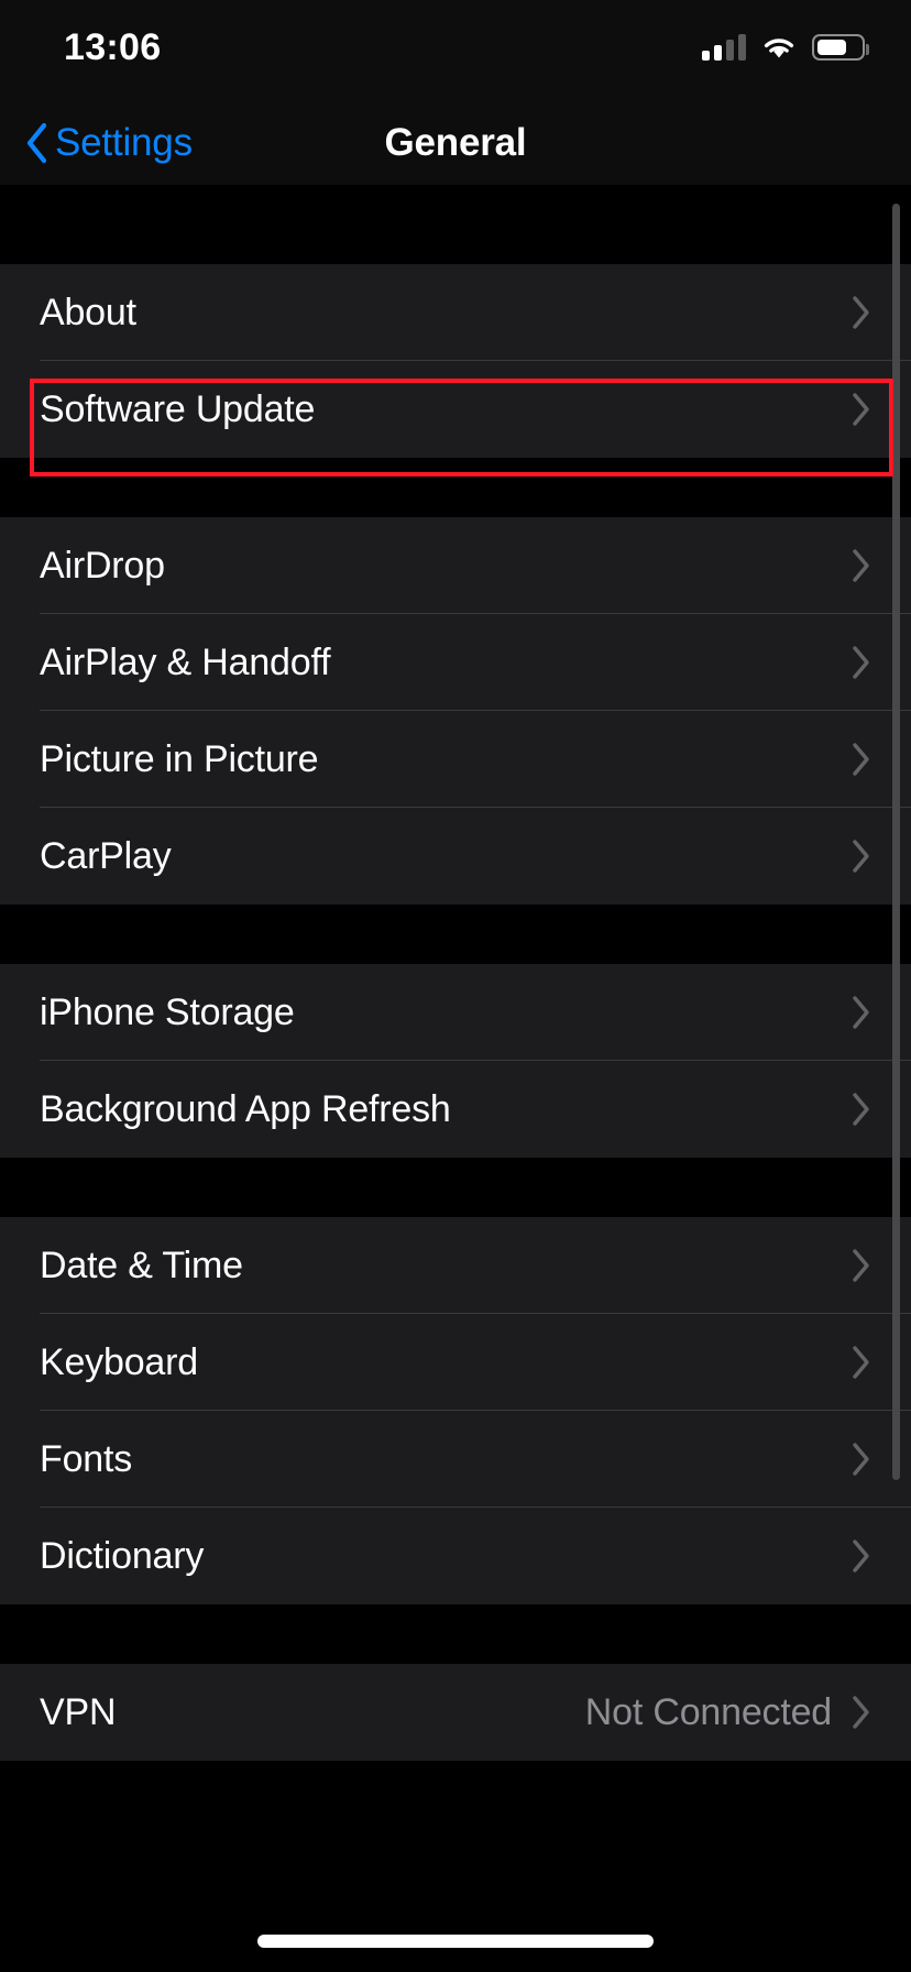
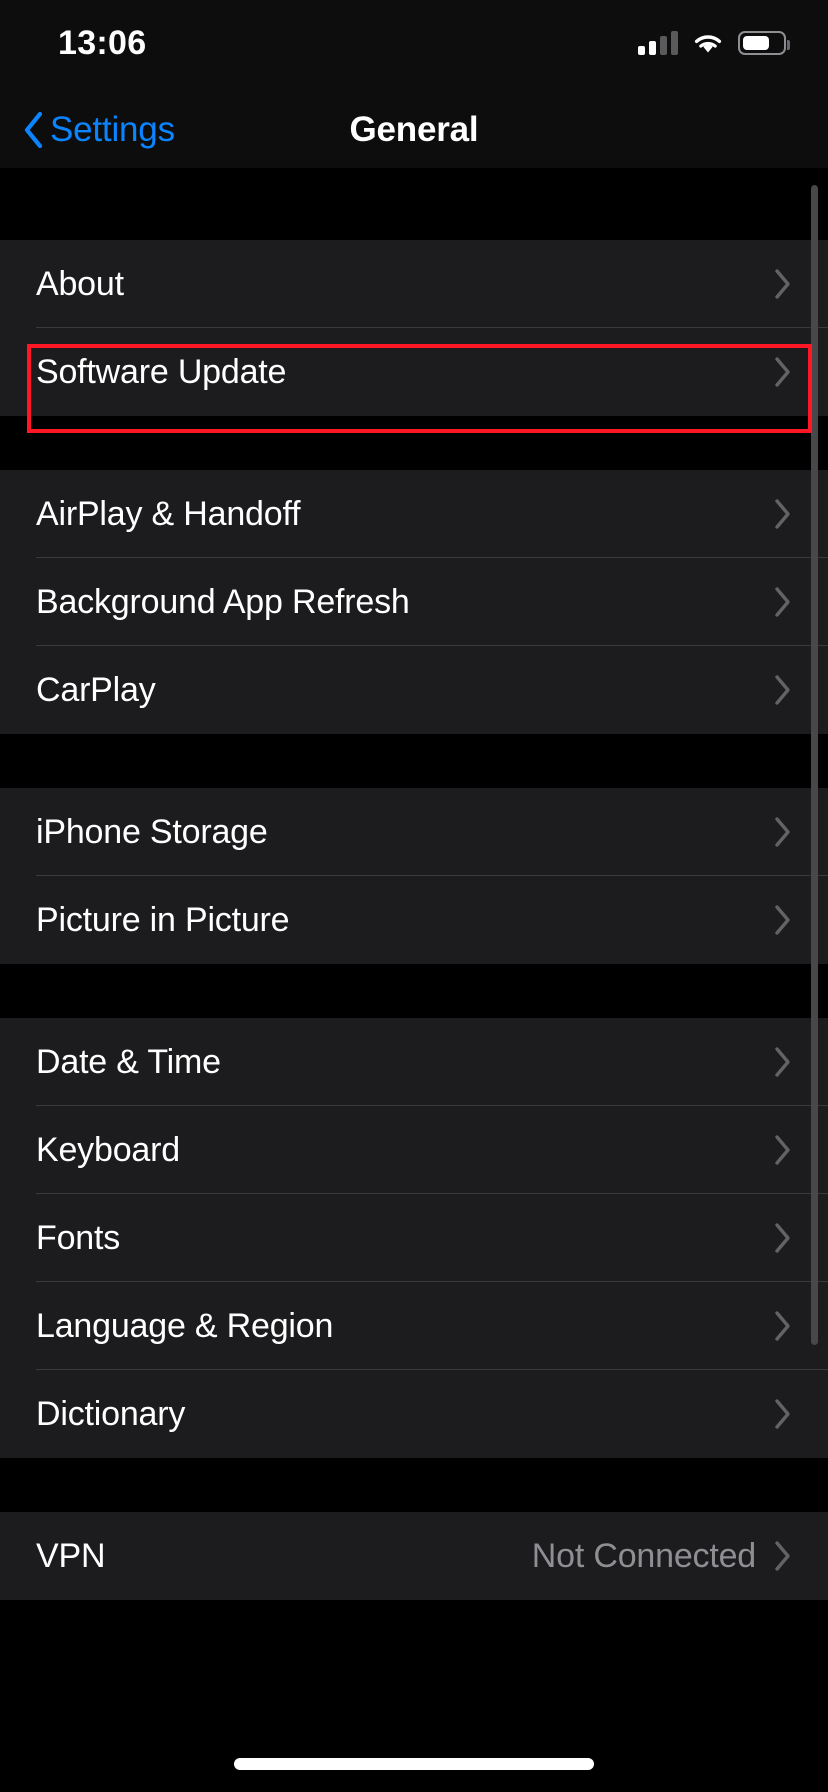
  13:06
  Settings
  General
  About
  Software Update
- AirDrop
  AirPlay & Handoff
- Picture in Picture
+ Background App Refresh
  CarPlay
  iPhone Storage
- Background App Refresh
+ Picture in Picture
  Date & Time
  Keyboard
  Fonts
+ Language & Region
  Dictionary
  VPN
  Not Connected
